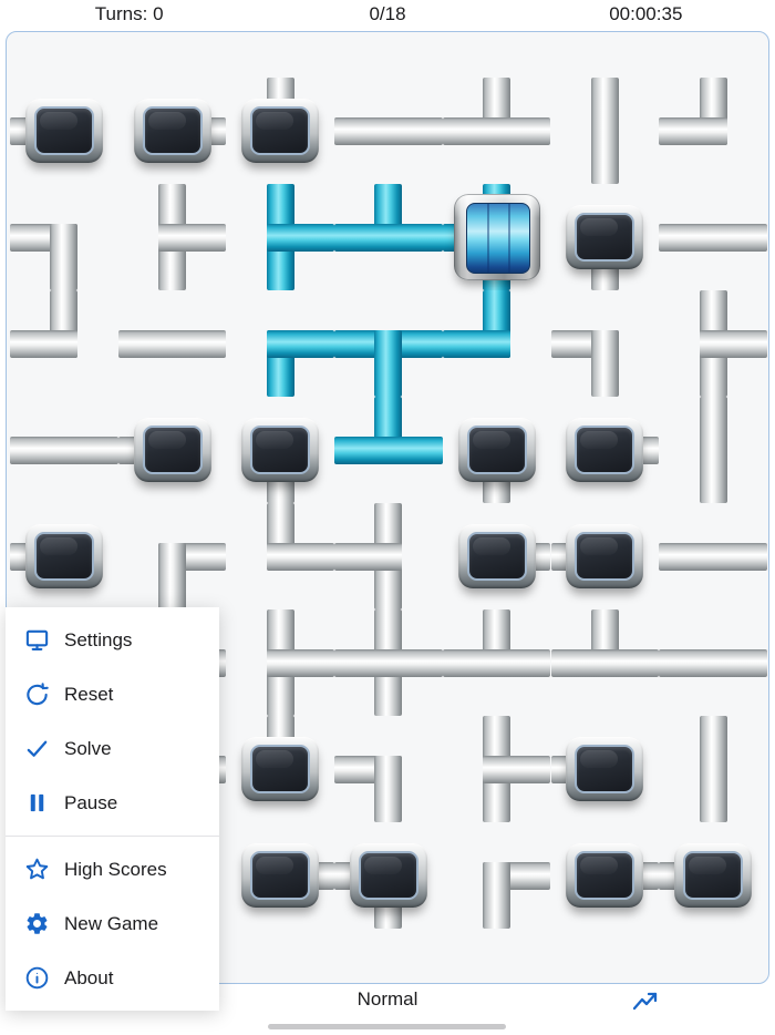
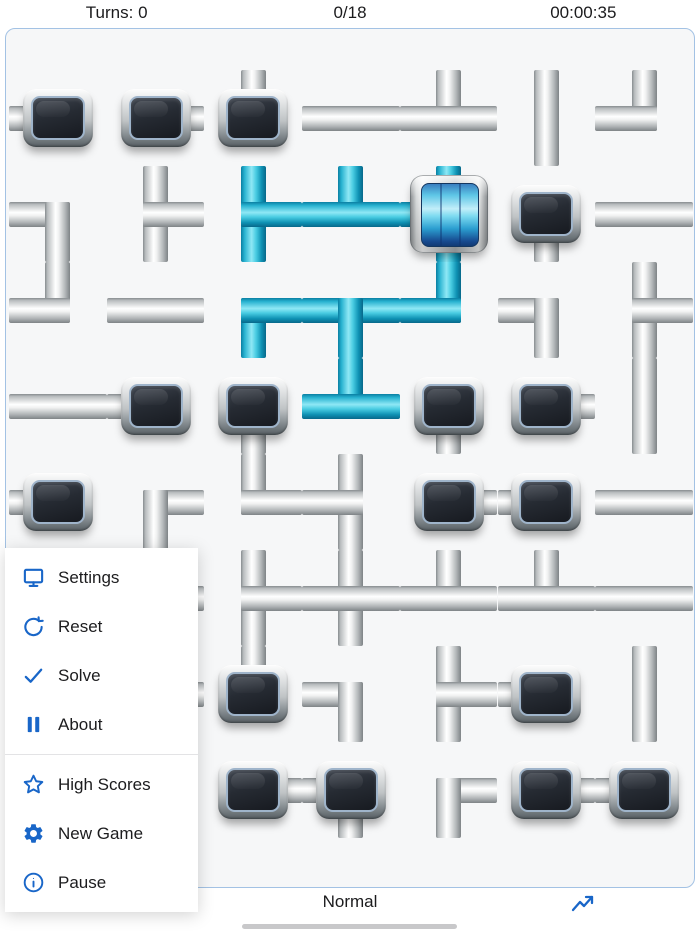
  Turns: 0
  0/18
  00:00:35
  Settings
  Reset
  Solve
- Pause
+ About
  High Scores
  New Game
- About
+ Pause
  Normal
